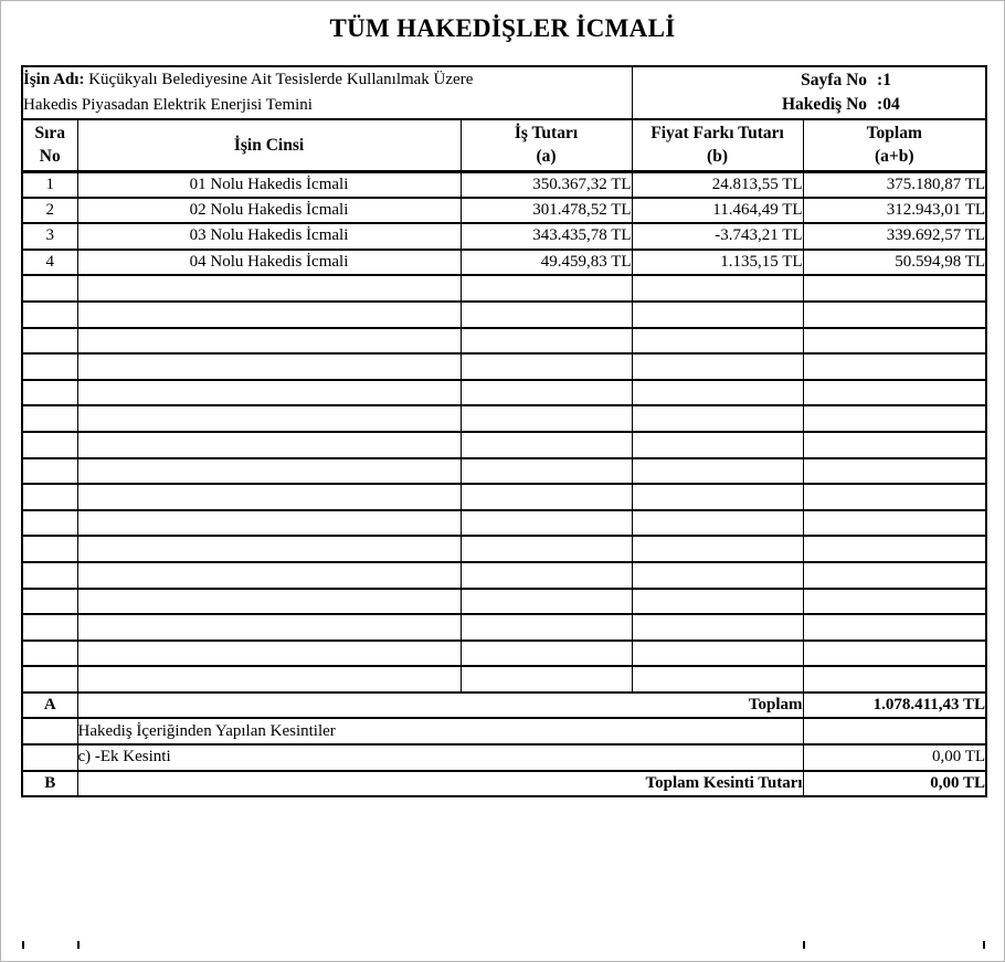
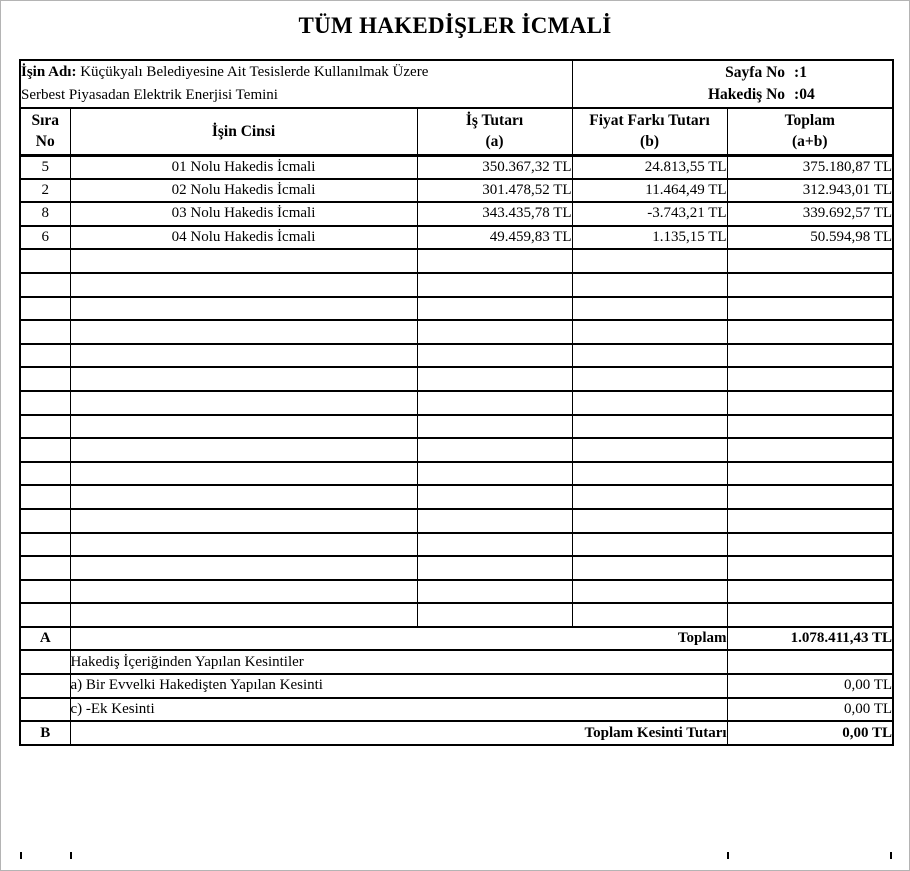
  TÜM HAKEDİŞLER İCMALİ
- İşin Adı: Küçükyalı Belediyesine Ait Tesislerde Kullanılmak Üzere Hakedis Piyasadan Elektrik Enerjisi Temini	Sayfa No :1 Hakediş No :04
+ İşin Adı: Küçükyalı Belediyesine Ait Tesislerde Kullanılmak Üzere Serbest Piyasadan Elektrik Enerjisi Temini	Sayfa No :1 Hakediş No :04
  Sıra No	İşin Cinsi	İş Tutarı (a)	Fiyat Farkı Tutarı (b)	Toplam (a+b)
- 1	01 Nolu Hakedis İcmali	350.367,32 TL	24.813,55 TL	375.180,87 TL
+ 5	01 Nolu Hakedis İcmali	350.367,32 TL	24.813,55 TL	375.180,87 TL
  2	02 Nolu Hakedis İcmali	301.478,52 TL	11.464,49 TL	312.943,01 TL
- 3	03 Nolu Hakedis İcmali	343.435,78 TL	-3.743,21 TL	339.692,57 TL
+ 8	03 Nolu Hakedis İcmali	343.435,78 TL	-3.743,21 TL	339.692,57 TL
- 4	04 Nolu Hakedis İcmali	49.459,83 TL	1.135,15 TL	50.594,98 TL
+ 6	04 Nolu Hakedis İcmali	49.459,83 TL	1.135,15 TL	50.594,98 TL
  A	Toplam	1.078.411,43 TL
  	Hakediş İçeriğinden Yapılan Kesintiler
+ 	a) Bir Evvelki Hakedişten Yapılan Kesinti	0,00 TL
  	c) -Ek Kesinti	0,00 TL
  B	Toplam Kesinti Tutarı	0,00 TL
